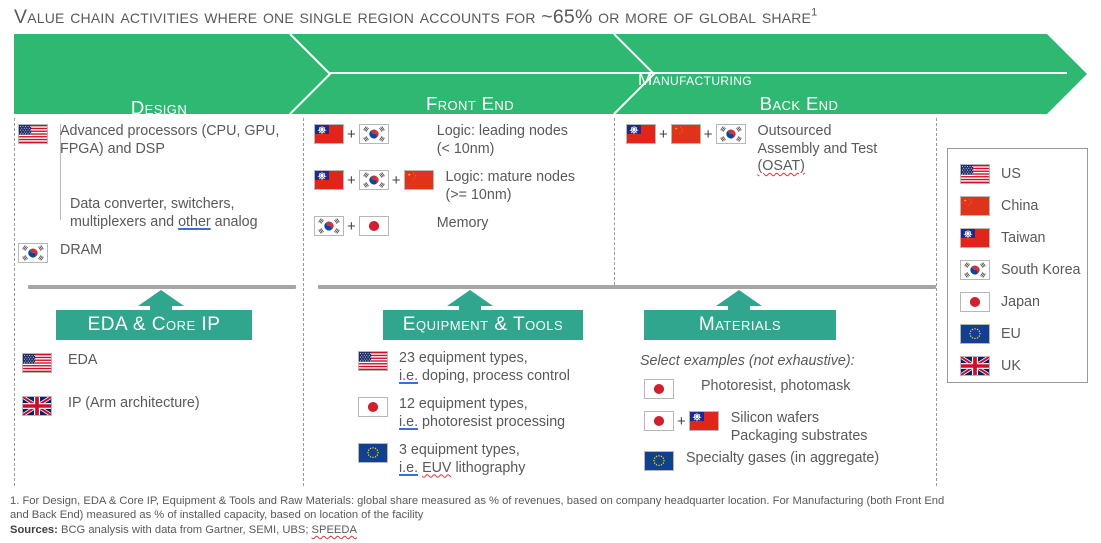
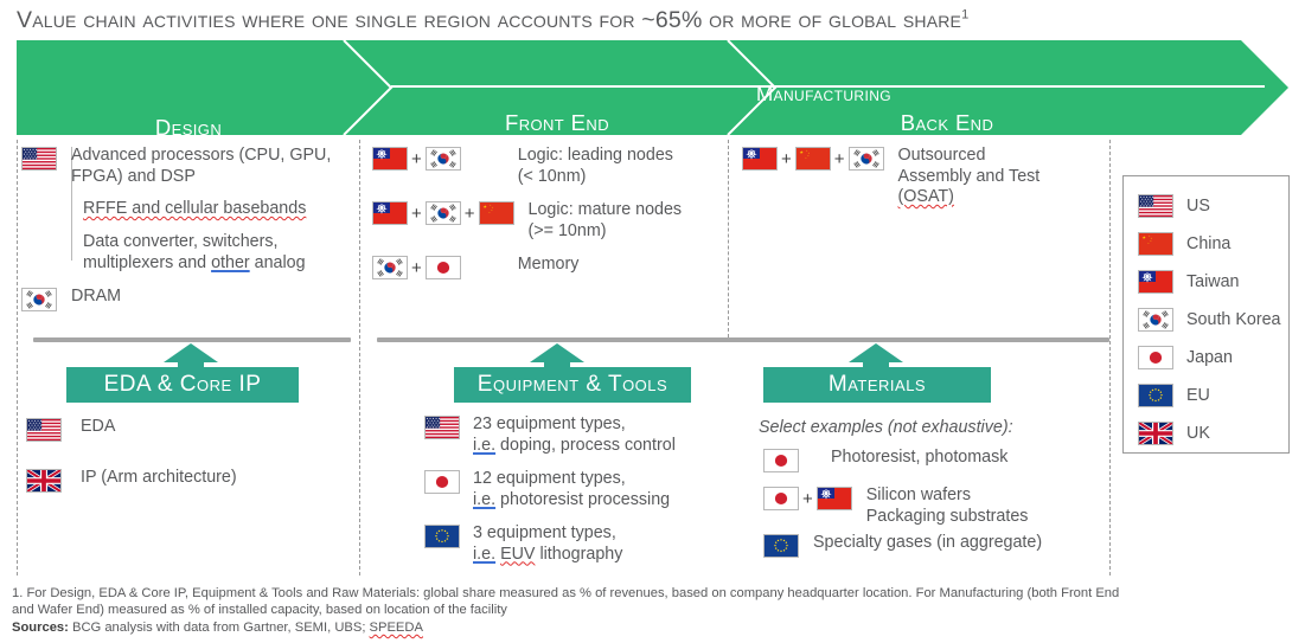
  Value chain activities where one single region accounts for ~65% or more of global share1
  Manufacturing
  Design
  Front End
  Wafer fabrication
  Back End
  ssembly & Test
  Advanced processors (CPU, GPU,
  FPGA) and DSP
+ RFFE and cellular basebands
  Data converter, switchers,
  multiplexers and other analog
  DRAM
  +
  Logic: leading nodes
  (< 10nm)
  +
  +
  Logic: mature nodes
  (>= 10nm)
  +
  Memory
  +
  +
  Outsourced
  Assembly and Test
  (OSAT)
  US
  China
  Taiwan
  South Korea
  Japan
  EU
  UK
  EDA & Core IP
  EDA
  IP (Arm architecture)
  Equipment & Tools
  23 equipment types,
  i.e. doping, process control
  12 equipment types,
  i.e. photoresist processing
  3 equipment types,
  i.e. EUV lithography
  Materials
  Select examples (not exhaustive):
  Photoresist, photomask
  +
  Silicon wafers
  Packaging substrates
  Specialty gases (in aggregate)
  1. For Design, EDA & Core IP, Equipment & Tools and Raw Materials: global share measured as % of revenues, based on company headquarter location. For Manufacturing (both Front End
- and Back End) measured as % of installed capacity, based on location of the facility
+ and Wafer End) measured as % of installed capacity, based on location of the facility
  Sources: BCG analysis with data from Gartner, SEMI, UBS; SPEEDA
